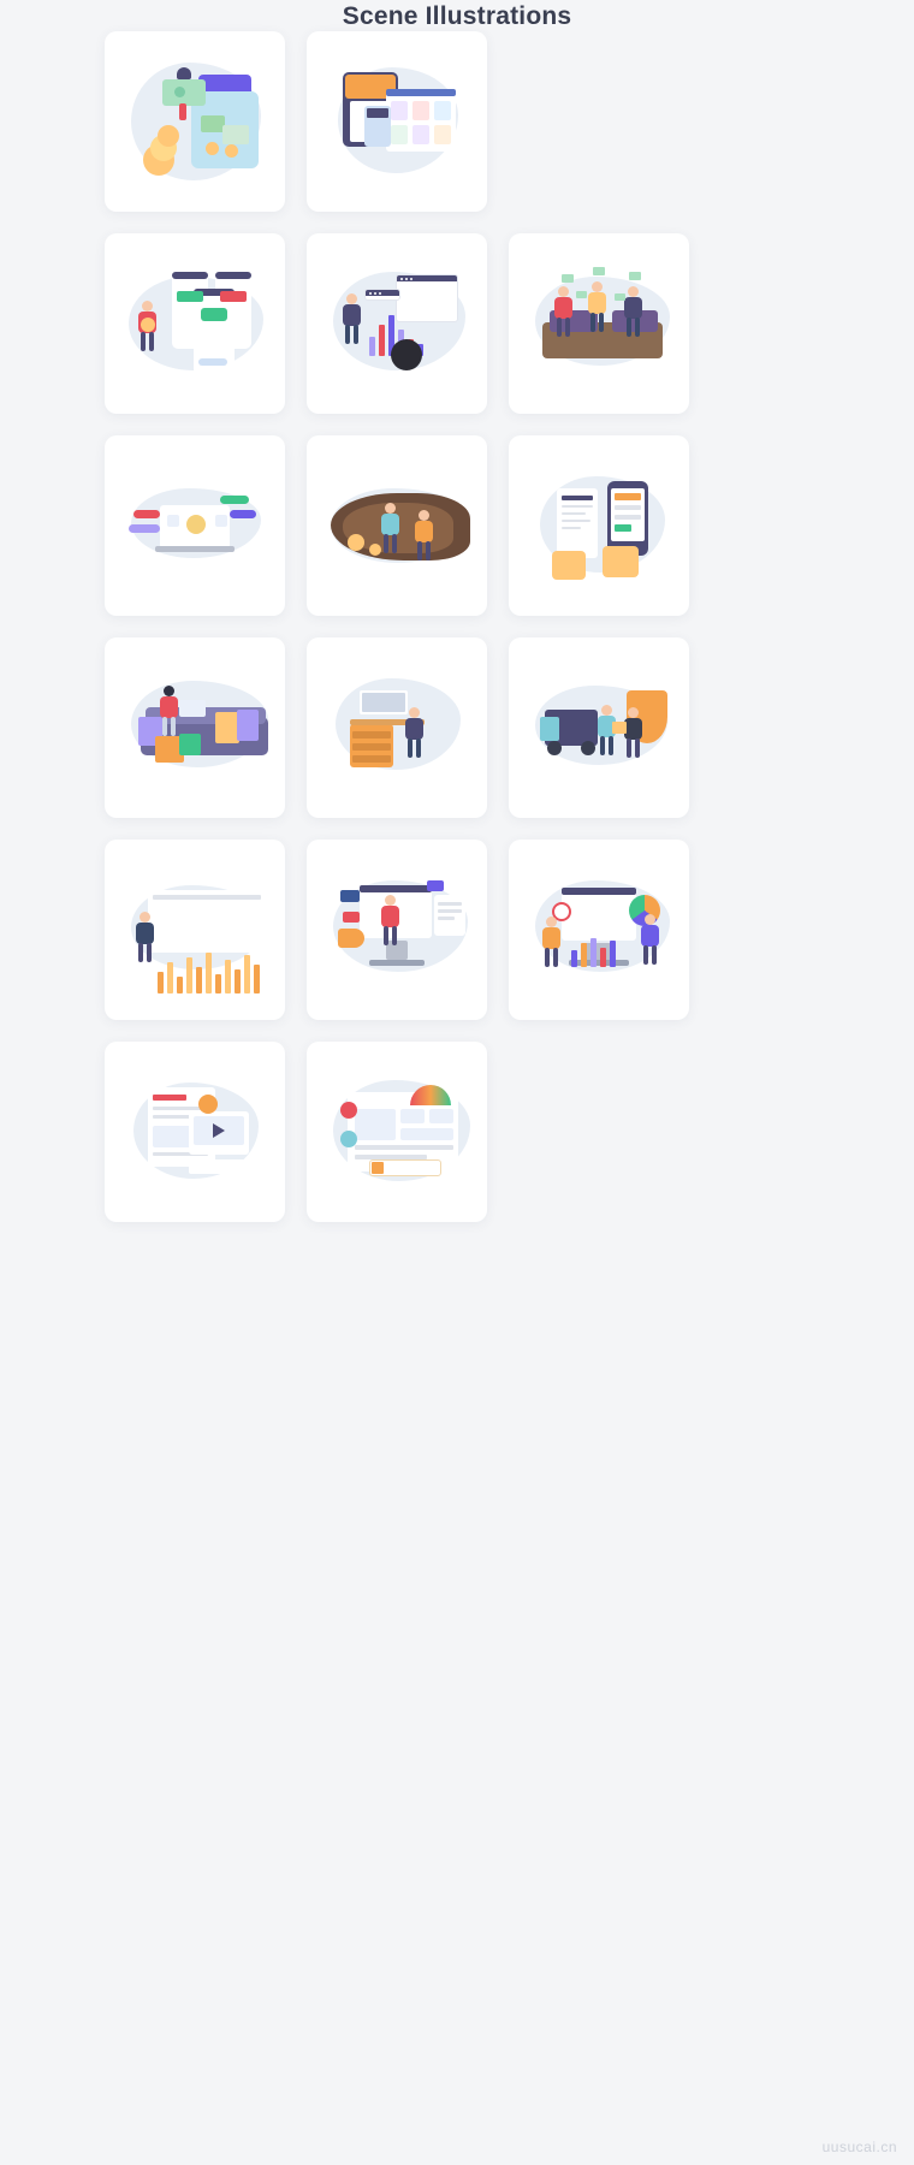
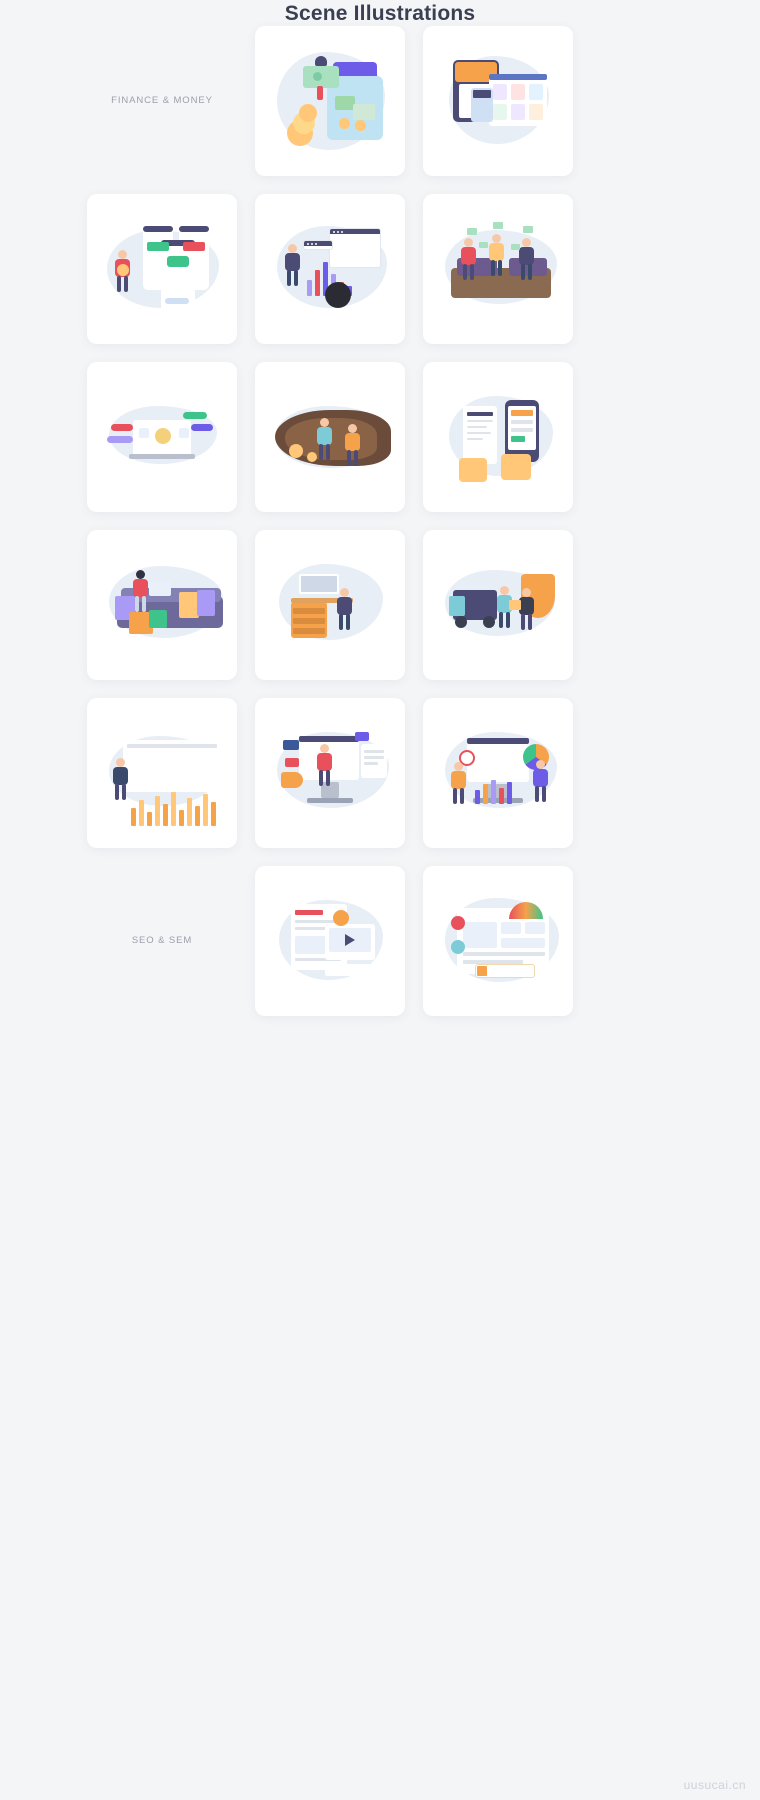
  Scene Illustrations
+ FINANCE & MONEY
+ SEO & SEM
  uusucai.cn
